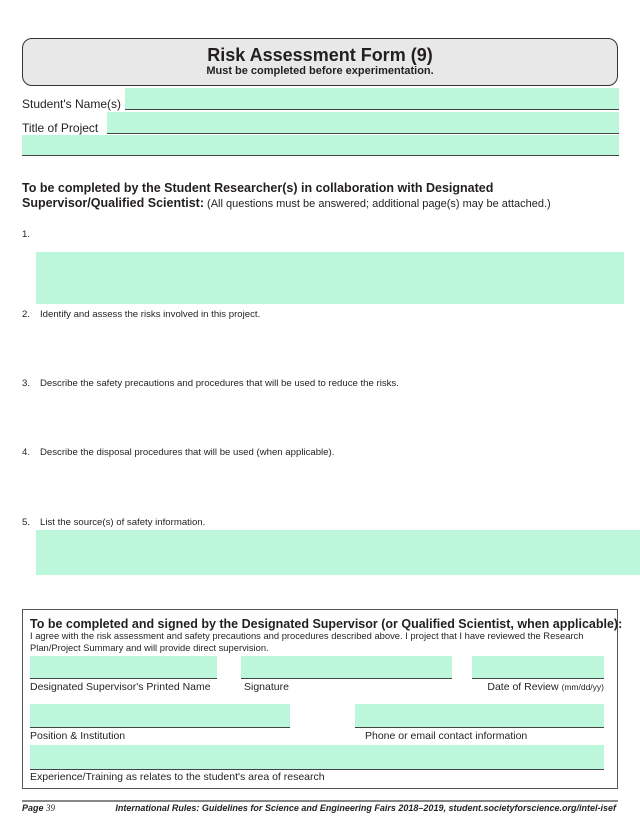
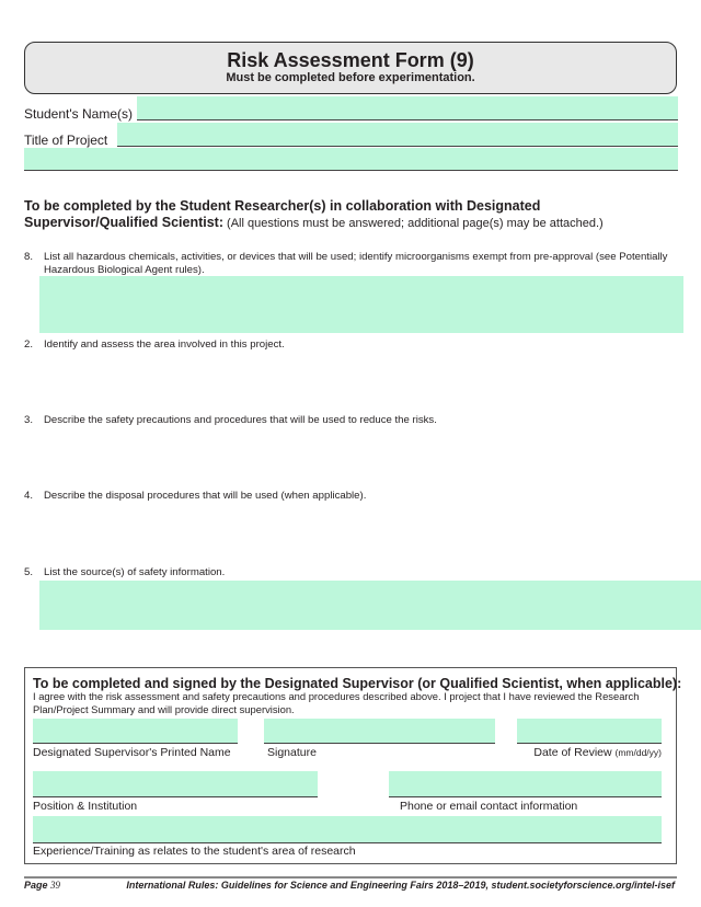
  Risk Assessment Form (9)
  Must be completed before experimentation.
  Student's Name(s)
  Title of Project
  To be completed by the Student Researcher(s) in collaboration with Designated Supervisor/Qualified Scientist: (All questions must be answered; additional page(s) may be attached.)
- 1.
+ 8.
+ List all hazardous chemicals, activities, or devices that will be used; identify microorganisms exempt from pre-approval (see Potentially Hazardous Biological Agent rules).
  2.
- Identify and assess the risks involved in this project.
+ Identify and assess the area involved in this project.
  3.
  Describe the safety precautions and procedures that will be used to reduce the risks.
  4.
  Describe the disposal procedures that will be used (when applicable).
  5.
  List the source(s) of safety information.
  To be completed and signed by the Designated Supervisor (or Qualified Scientist, when applicable):
  I agree with the risk assessment and safety precautions and procedures described above. I project that I have reviewed the Research Plan/Project Summary and will provide direct supervision.
  Designated Supervisor's Printed Name
  Signature
  Date of Review (mm/dd/yy)
  Position & Institution
  Phone or email contact information
  Experience/Training as relates to the student's area of research
  Page 39
  International Rules: Guidelines for Science and Engineering Fairs 2018–2019, student.societyforscience.org/intel-isef
